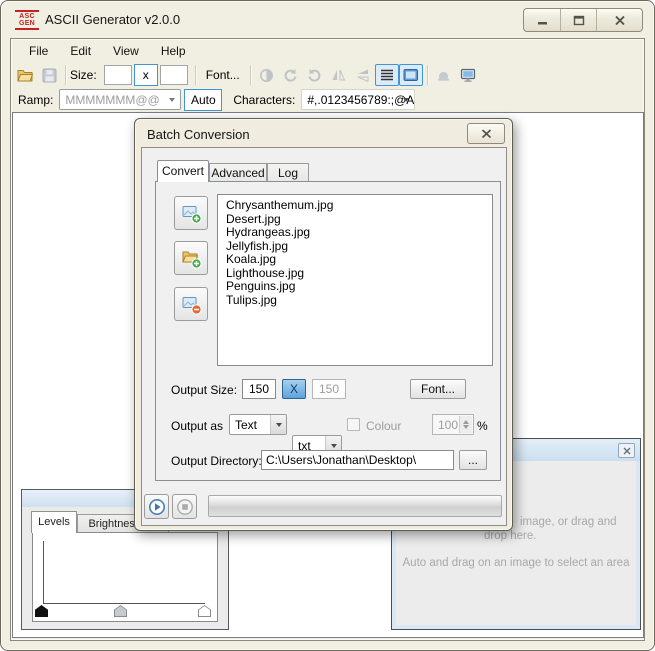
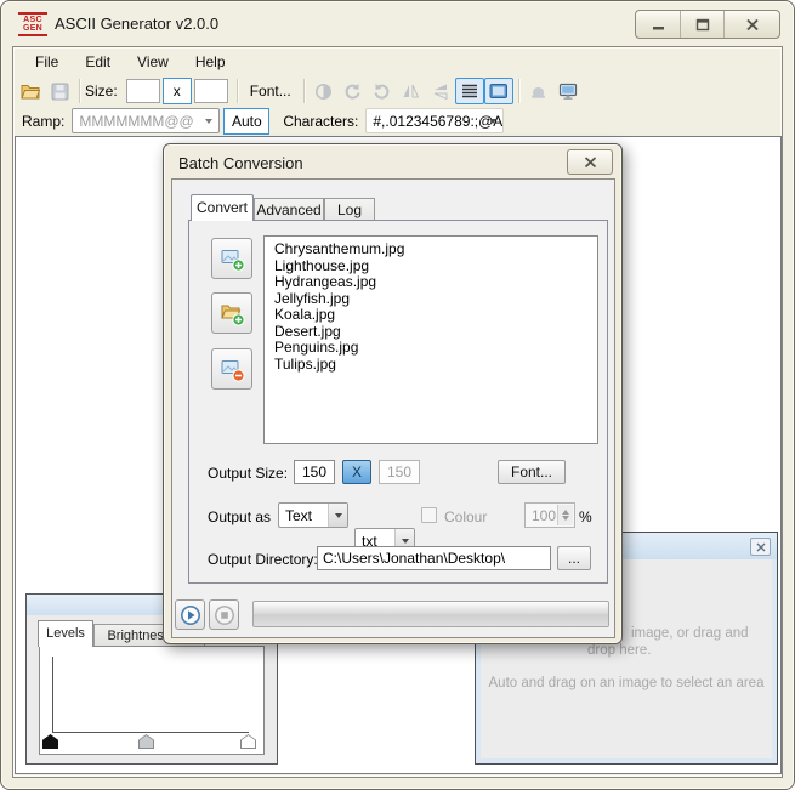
  ASCII Generator v2.0.0
  File
  Edit
  View
  Help
  Size:
  x
  Font...
  Ramp:
  MMMMMMM@@
  Auto
  Characters:
  #,.0123456789:;@A
  Levels
  image, or drag and
  drop here.
  Auto and drag on an image to select an area
  Batch Conversion
  Convert
  Advanced
  Log
  Chrysanthemum.jpg
- Desert.jpg
+ Lighthouse.jpg
  Hydrangeas.jpg
  Jellyfish.jpg
  Koala.jpg
- Lighthouse.jpg
+ Desert.jpg
  Penguins.jpg
  Tulips.jpg
  Output Size:
  150
  X
  150
  Font...
  Output as
  Text
  txt
  Colour
  100
  %
  Output Directory
  C:\Users\Jonathan\Desktop\
  ...
